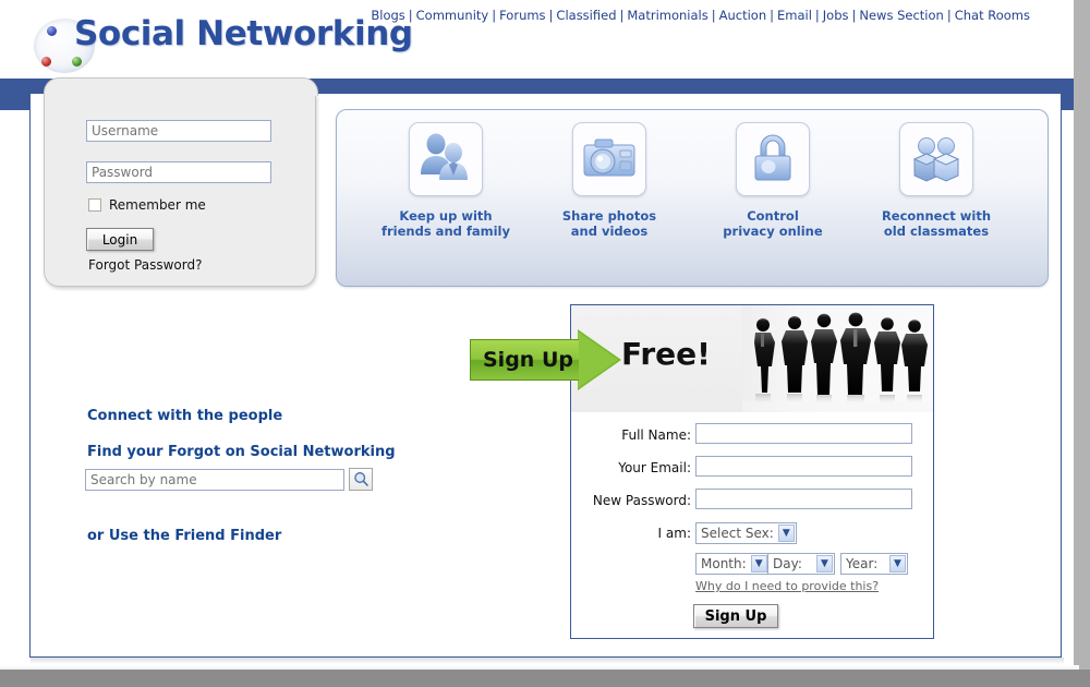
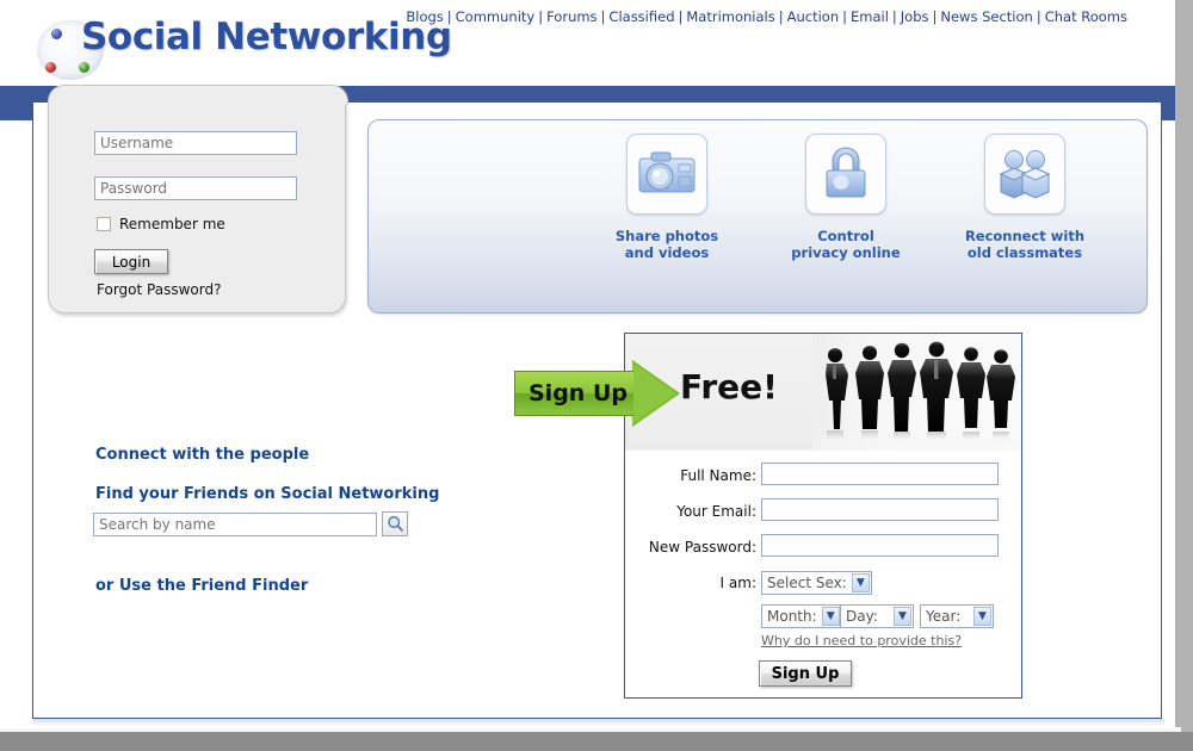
  Social Networking
  Blogs | Community | Forums | Classified | Matrimonials | Auction | Email | Jobs | News Section | Chat Rooms
  Username
  Password
  Remember me
  Login
  Forgot Password?
- Keep up with
- friends and family
  Share photos
  and videos
  Control
  privacy online
  Reconnect with
  old classmates
  Connect with the people
- Find your Forgot on Social Networking
+ Find your Friends on Social Networking
  Search by name
  or Use the Friend Finder
  Free!
  Sign Up
  Full Name:
  Your Email:
  New Password:
  I am:
  Select Sex:
  ▼
  Month:
  ▼
  Day:
  ▼
  Year:
  ▼
  Why do I need to provide this?
  Sign Up
